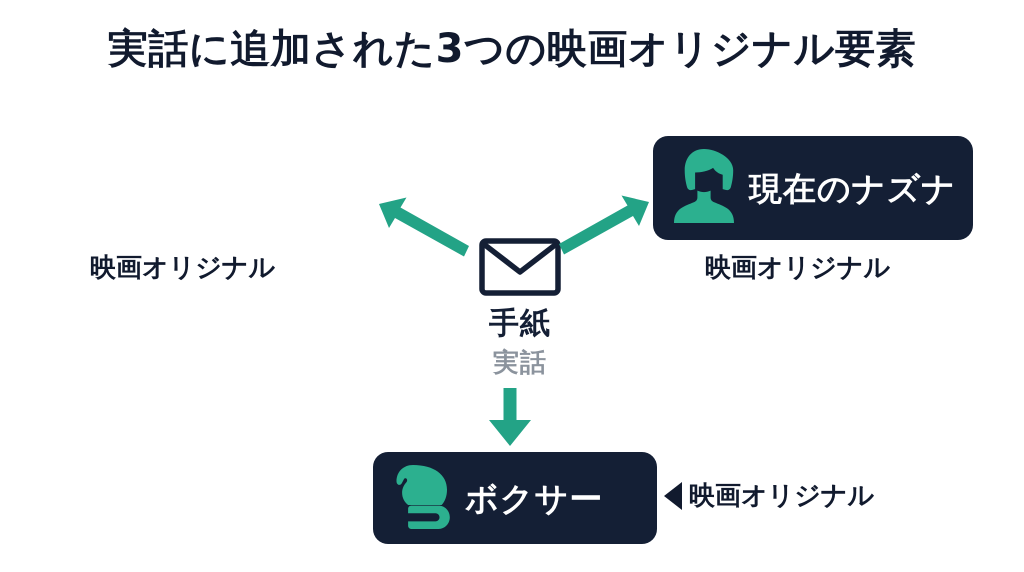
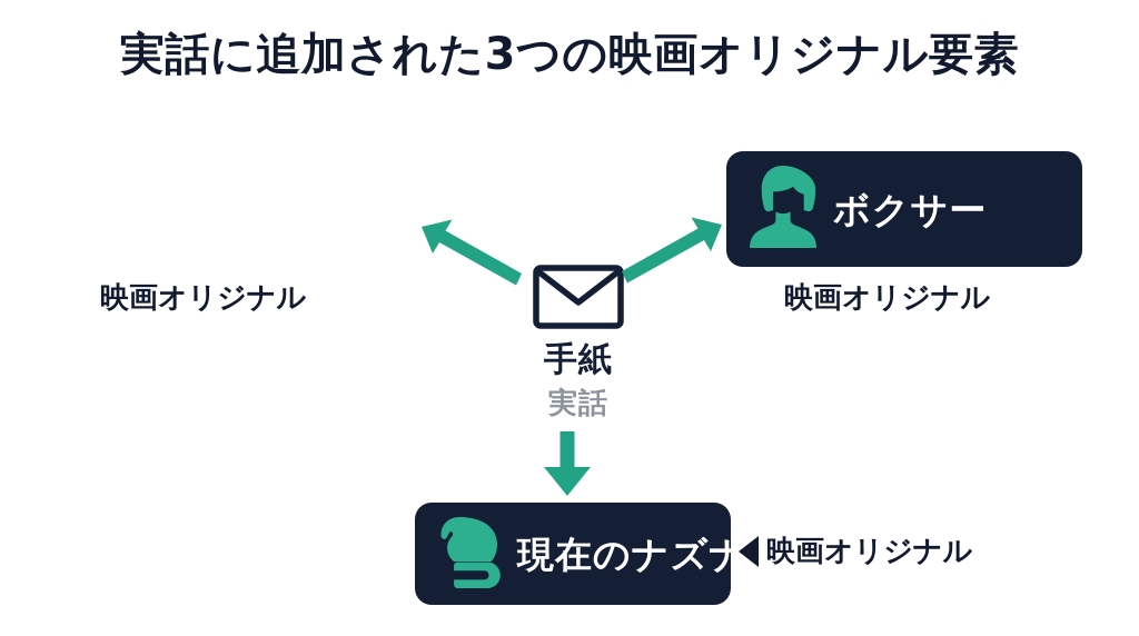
  実話に追加された3つの映画オリジナル要素
  映画オリジナル
- 現在のナズナ
+ ボクサー
  映画オリジナル
- ボクサー
+ 現在のナズナ
  映画オリジナル
  手紙
  実話
